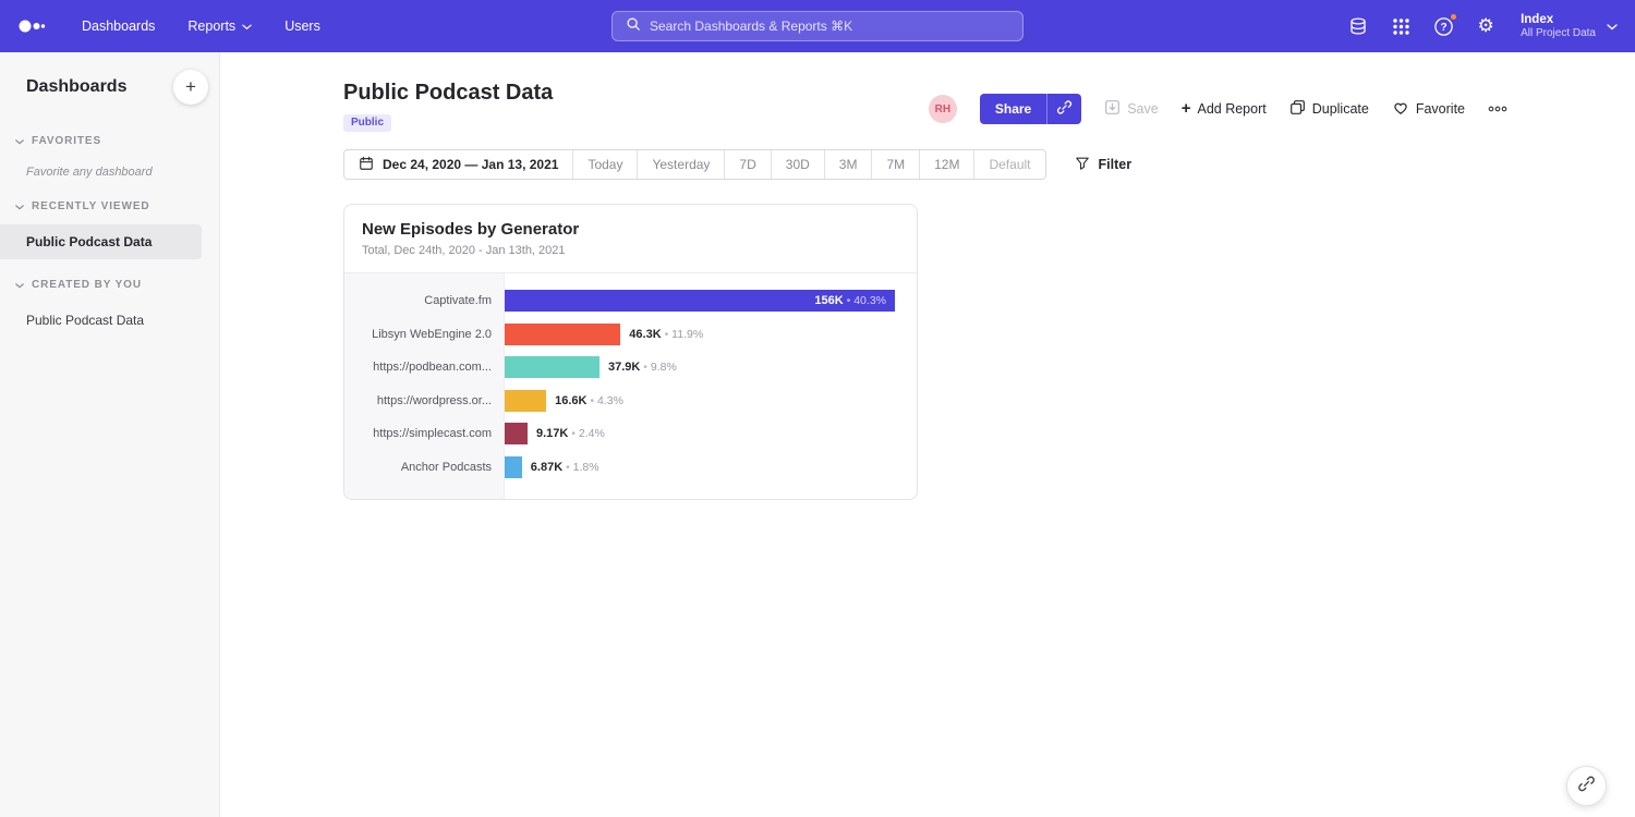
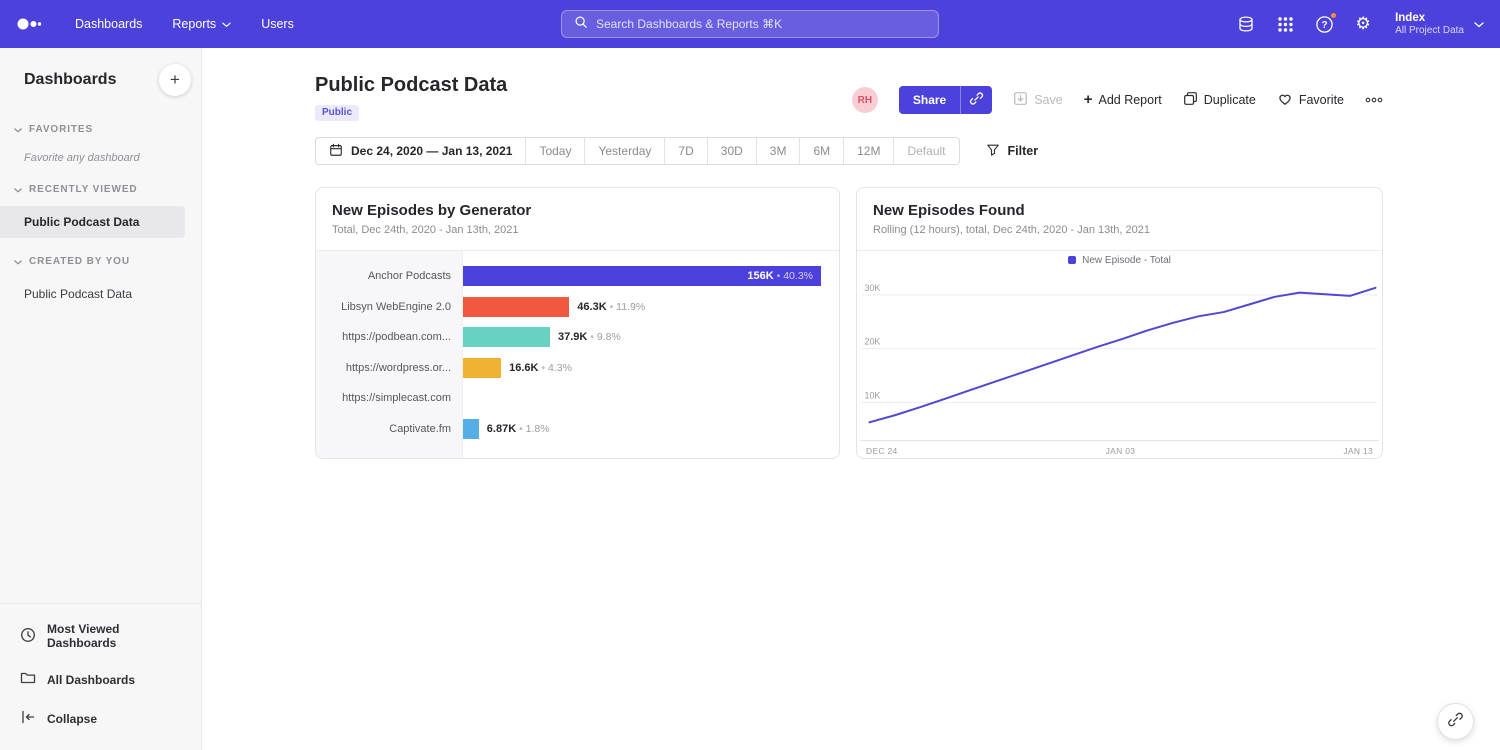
  Dashboards
  Reports
  Users
  Search Dashboards & Reports ⌘K
  ?
  ⚙
  Index
  All Project Data
  Dashboards
  +
  FAVORITES
  Favorite any dashboard
  RECENTLY VIEWED
  Public Podcast Data
  CREATED BY YOU
  Public Podcast Data
+ Most Viewed Dashboards
+ All Dashboards
+ Collapse
  Public Podcast Data
  Public
  RH
  Share
  Save
  +
  Add Report
  Duplicate
  Favorite
  Dec 24, 2020 — Jan 13, 2021
  Today
  Yesterday
  7D
  30D
  3M
- 7M
+ 6M
  12M
  Default
  Filter
  New Episodes by Generator
  Total, Dec 24th, 2020 - Jan 13th, 2021
- Captivate.fm
+ Anchor Podcasts
  156K 40.3%
  Libsyn WebEngine 2.0
  46.3K 11.9%
  https://podbean.com...
  37.9K 9.8%
  https://wordpress.or...
  16.6K 4.3%
  https://simplecast.com
- 9.17K 2.4%
- Anchor Podcasts
+ Captivate.fm
  6.87K 1.8%
+ New Episodes Found
+ Rolling (12 hours), total, Dec 24th, 2020 - Jan 13th, 2021
+ New Episode - Total
+ 10K
+ 20K
+ 30K
+ DEC 24
+ JAN 03
+ JAN 13
